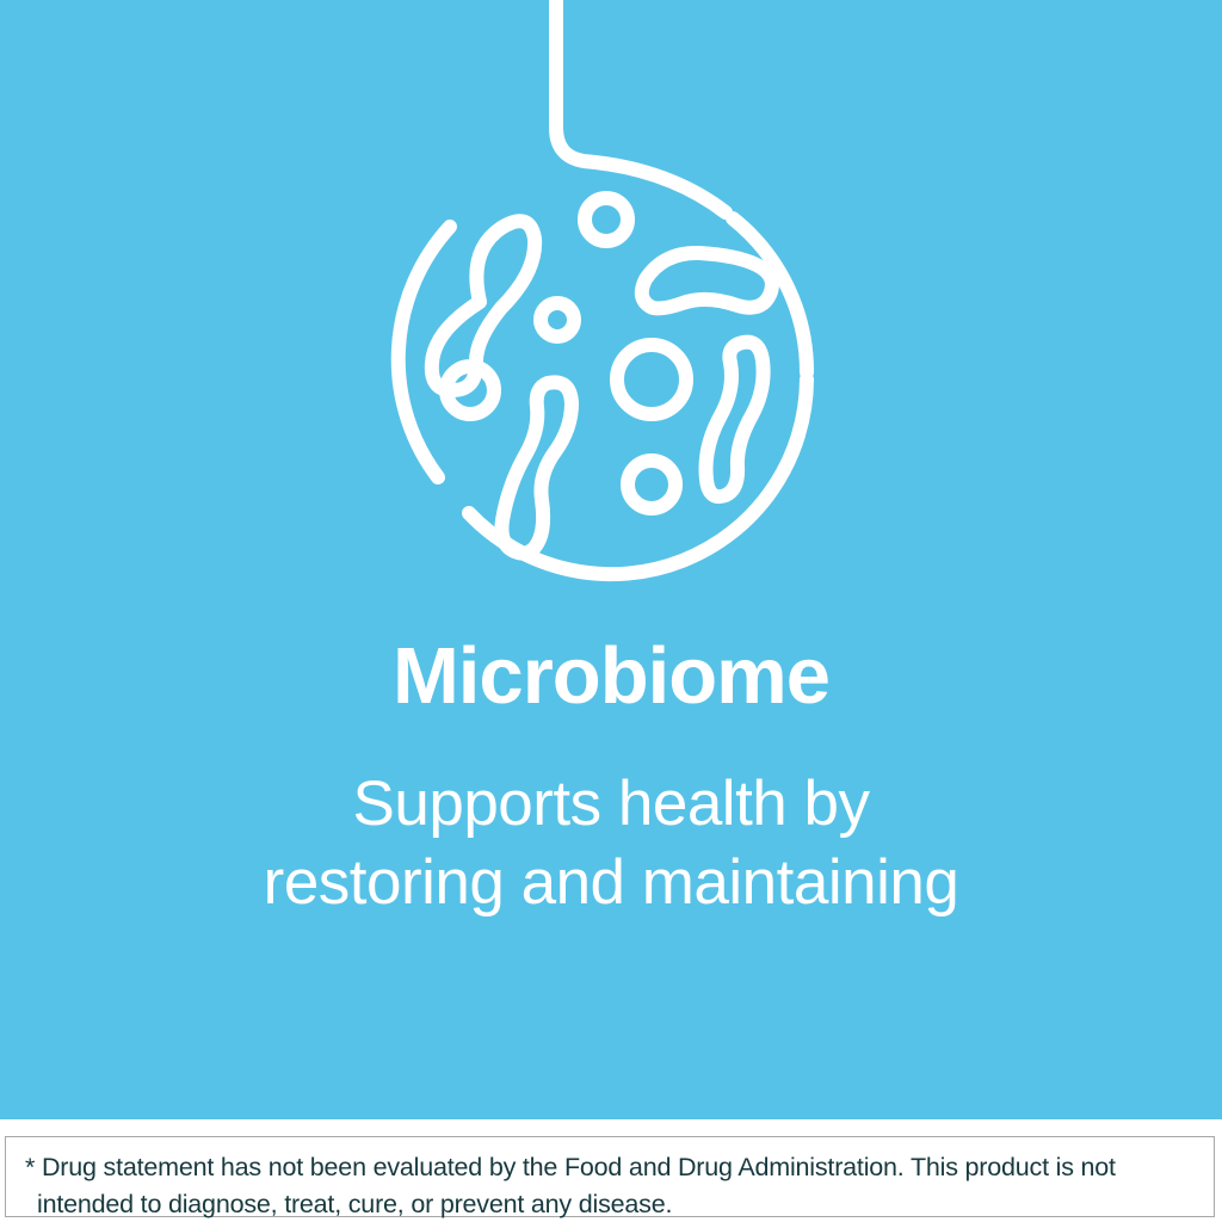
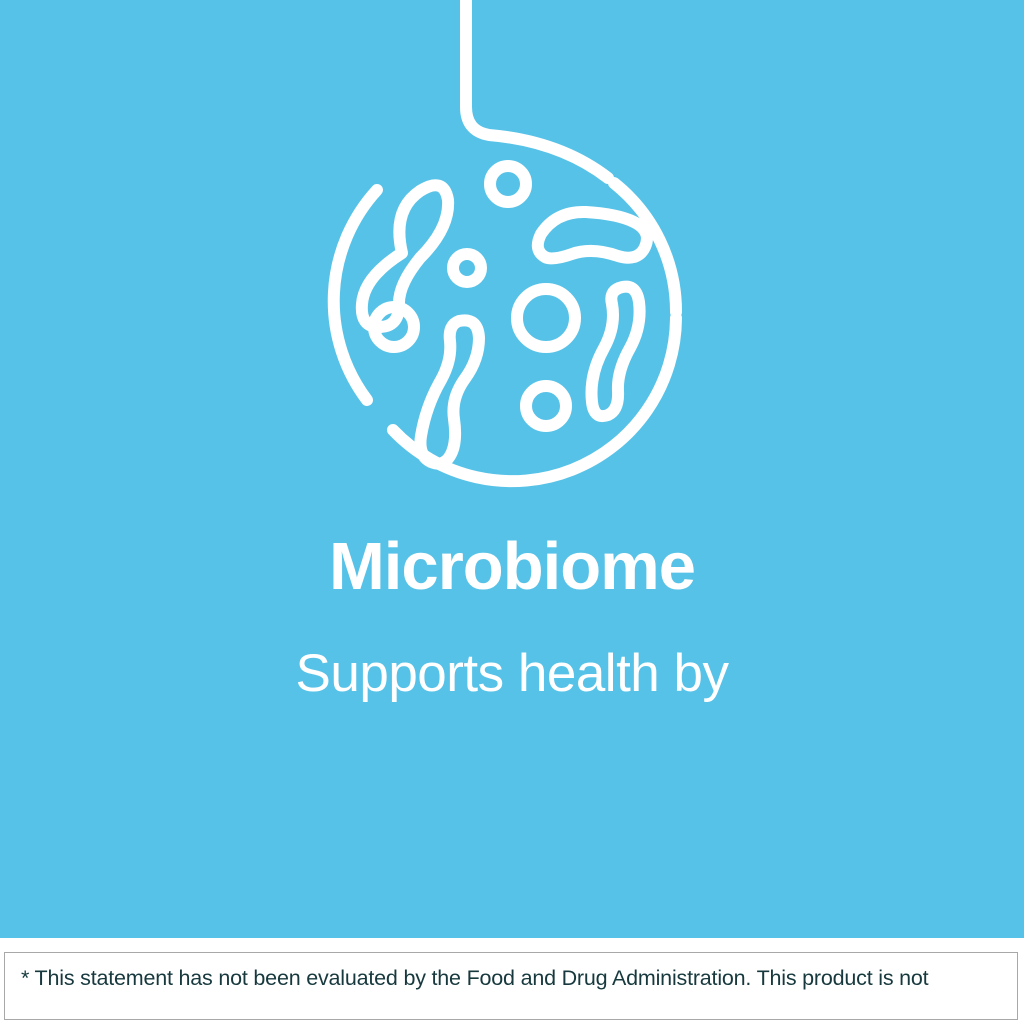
  Microbiome
  Supports health by
- restoring and maintaining
- * Drug statement has not been evaluated by the Food and Drug Administration. This product is not
+ * This statement has not been evaluated by the Food and Drug Administration. This product is not
- intended to diagnose, treat, cure, or prevent any disease.
